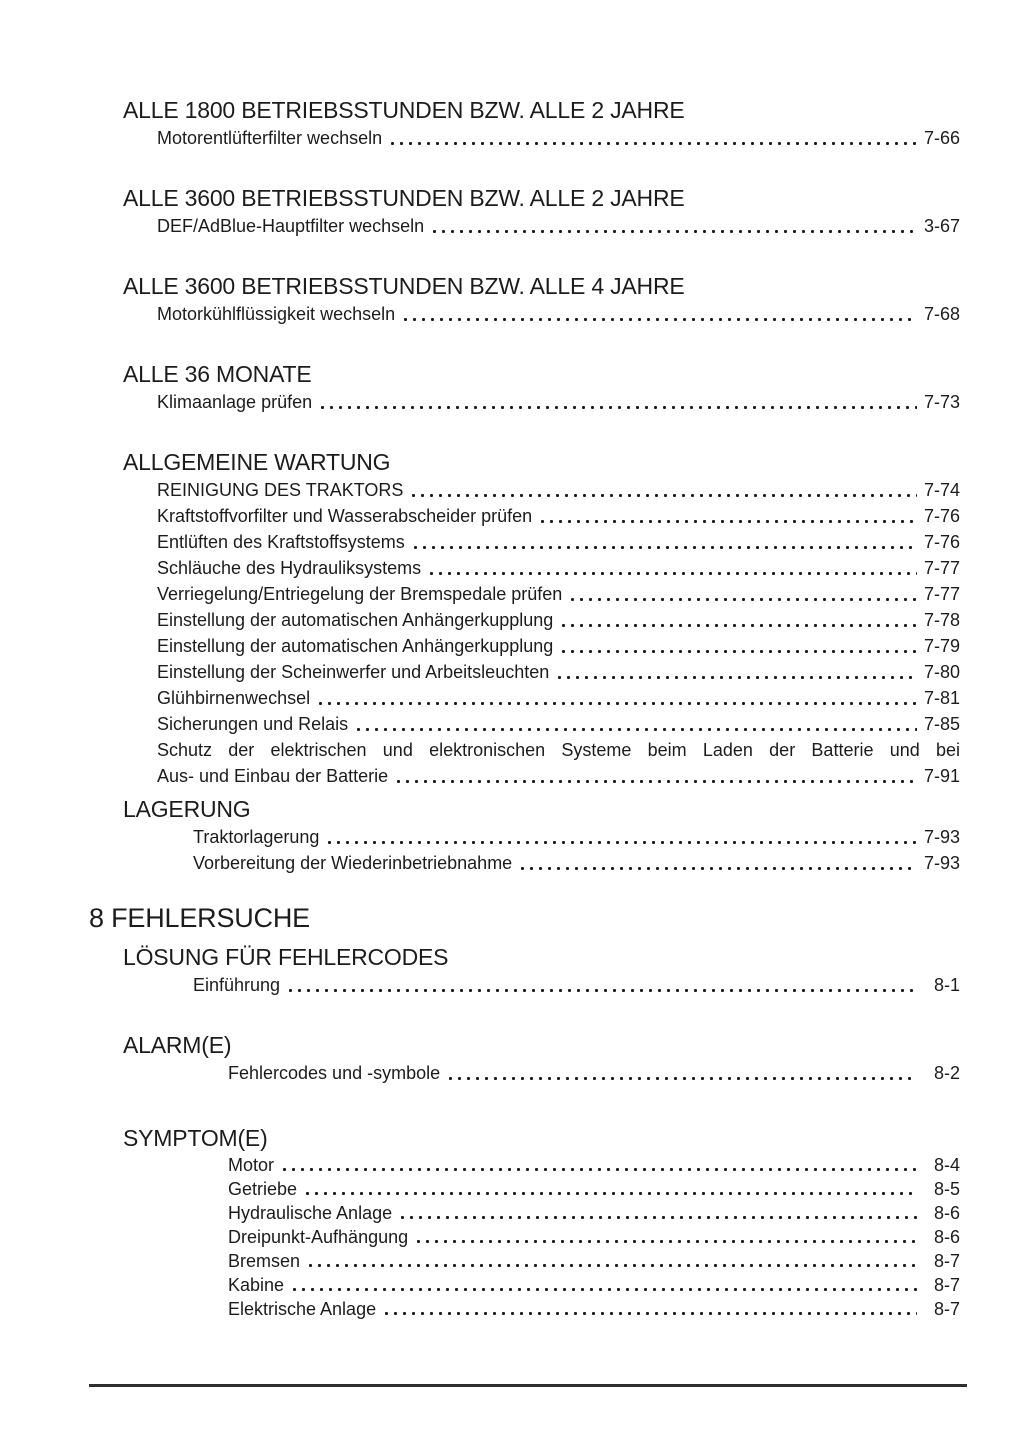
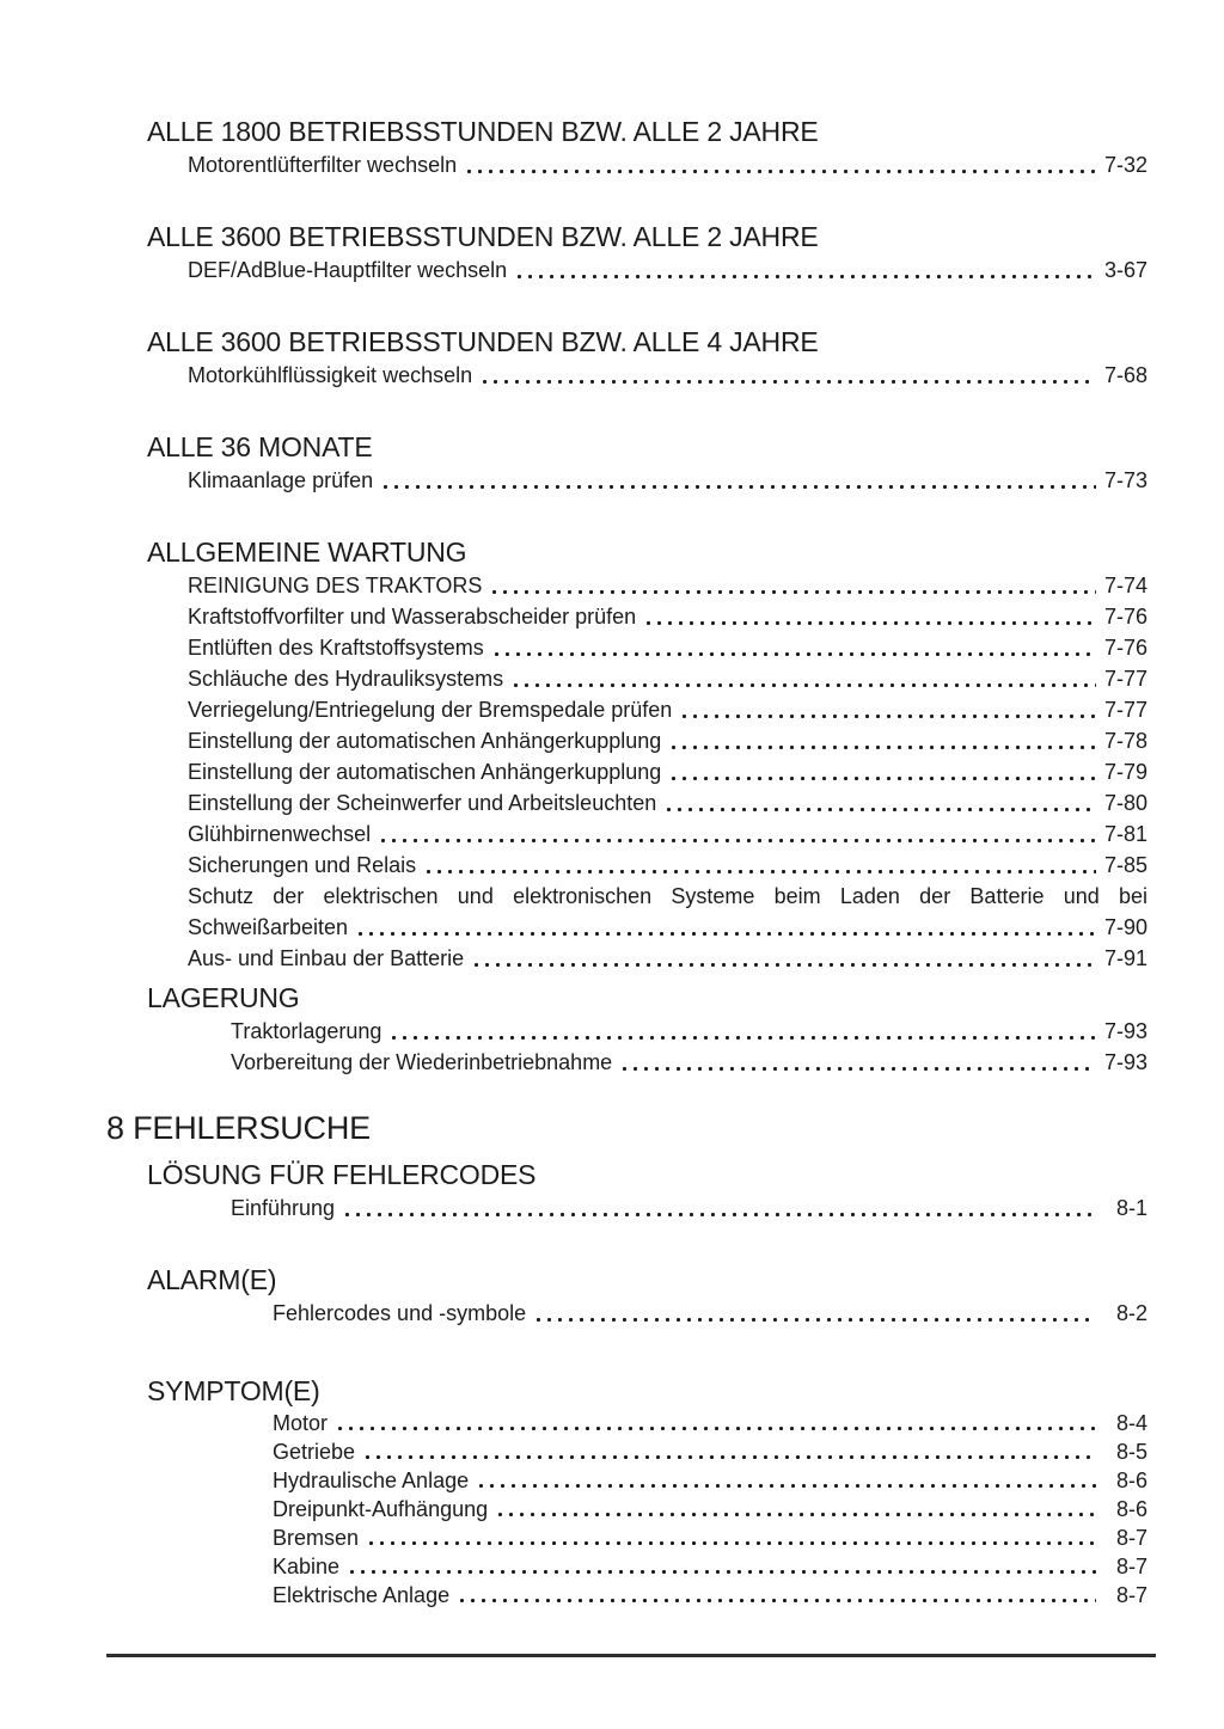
  ALLE 1800 BETRIEBSSTUNDEN BZW. ALLE 2 JAHRE
  Motorentlüfterfilter wechseln
- 7-66
+ 7-32
  ALLE 3600 BETRIEBSSTUNDEN BZW. ALLE 2 JAHRE
  DEF/AdBlue-Hauptfilter wechseln
  3-67
  ALLE 3600 BETRIEBSSTUNDEN BZW. ALLE 4 JAHRE
  Motorkühlflüssigkeit wechseln
  7-68
  ALLE 36 MONATE
  Klimaanlage prüfen
  7-73
  ALLGEMEINE WARTUNG
  REINIGUNG DES TRAKTORS
  7-74
  Kraftstoffvorfilter und Wasserabscheider prüfen
  7-76
  Entlüften des Kraftstoffsystems
  7-76
  Schläuche des Hydrauliksystems
  7-77
  Verriegelung/Entriegelung der Bremspedale prüfen
  7-77
  Einstellung der automatischen Anhängerkupplung
  7-78
  Einstellung der automatischen Anhängerkupplung
  7-79
  Einstellung der Scheinwerfer und Arbeitsleuchten
  7-80
  Glühbirnenwechsel
  7-81
  Sicherungen und Relais
  7-85
  Schutz der elektrischen und elektronischen Systeme beim Laden der Batterie und bei
+ Schweißarbeiten
+ 7-90
  Aus- und Einbau der Batterie
  7-91
  LAGERUNG
  Traktorlagerung
  7-93
  Vorbereitung der Wiederinbetriebnahme
  7-93
  8 FEHLERSUCHE
  LÖSUNG FÜR FEHLERCODES
  Einführung
  8-1
  ALARM(E)
  Fehlercodes und -symbole
  8-2
  SYMPTOM(E)
  Motor
  8-4
  Getriebe
  8-5
  Hydraulische Anlage
  8-6
  Dreipunkt-Aufhängung
  8-6
  Bremsen
  8-7
  Kabine
  8-7
  Elektrische Anlage
  8-7
